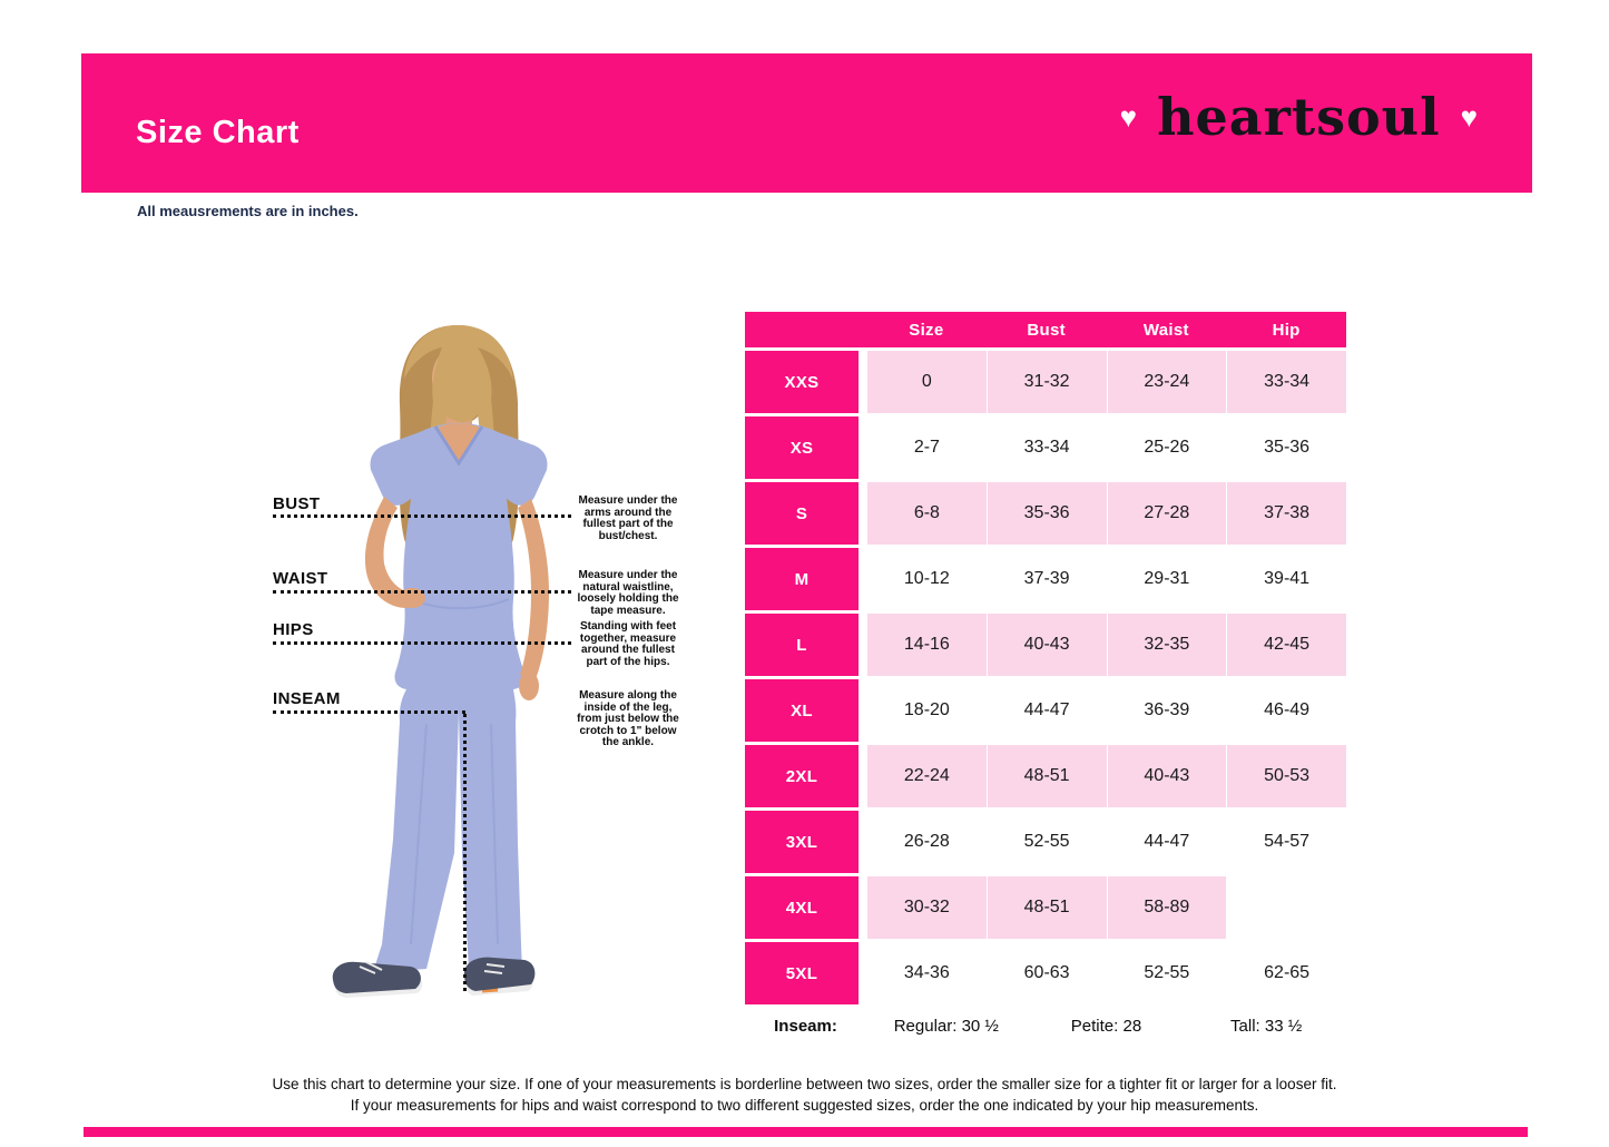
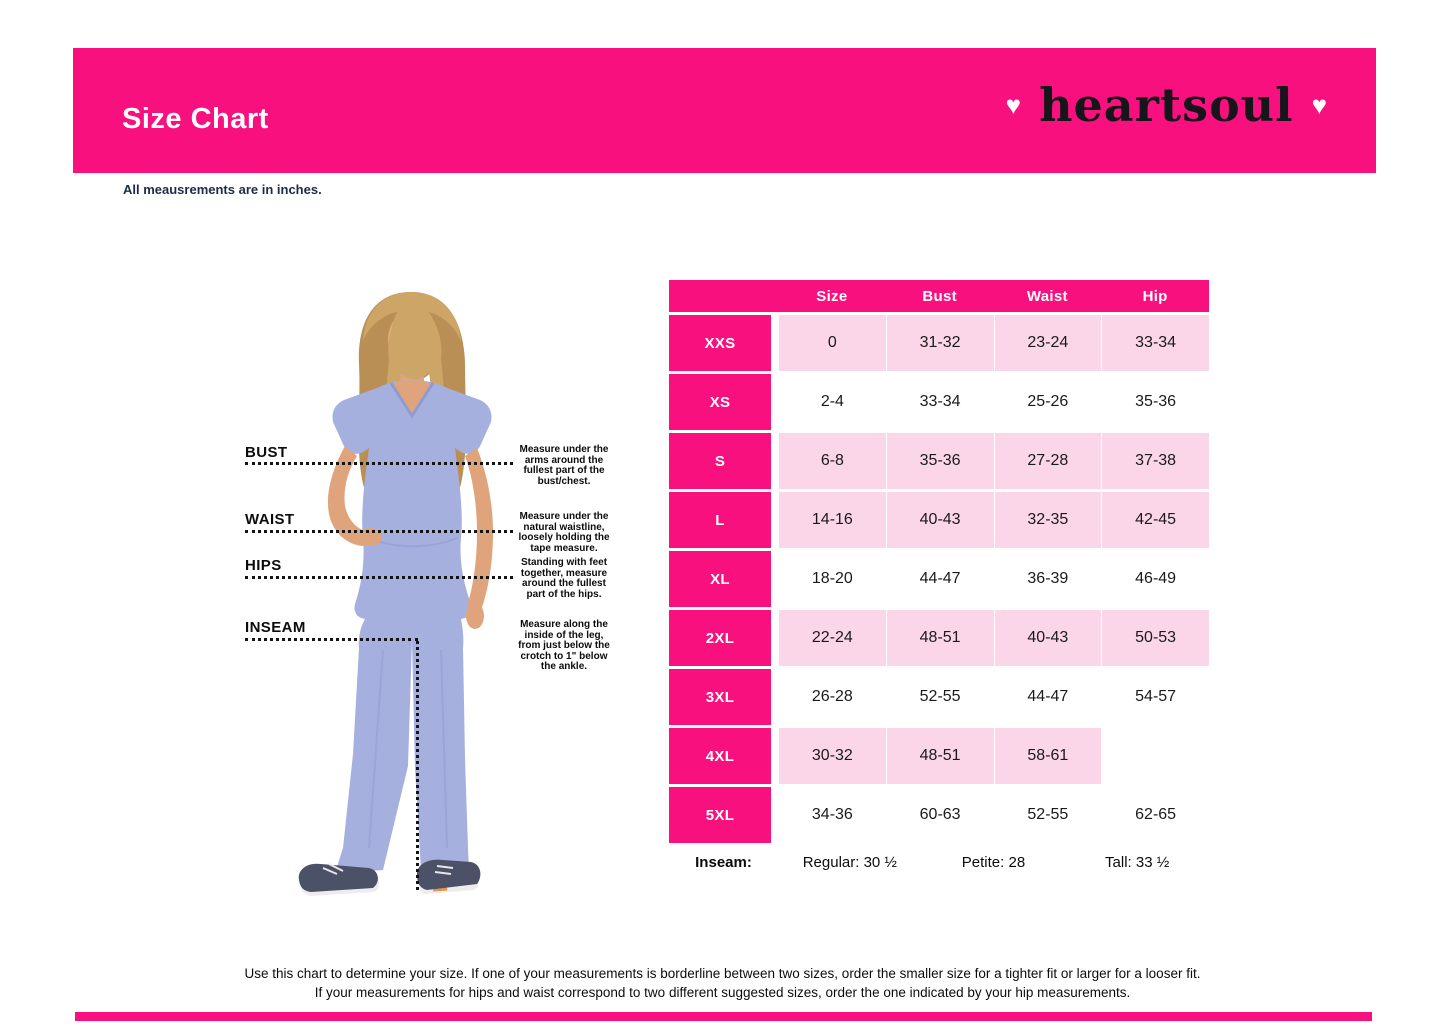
  Size Chart
  ♥
  heartsoul
  ♥
  All meausrements are in inches.
  BUST
  Measure under the arms around the fullest part of the bust/chest.
  WAIST
  Measure under the natural waistline, loosely holding the tape measure.
  HIPS
  Standing with feet together, measure around the fullest part of the hips.
  INSEAM
  Measure along the inside of the leg, from just below the crotch to 1" below the ankle.
  Size
  Bust
  Waist
  Hip
  XXS
  0
  31-32
  23-24
  33-34
  XS
- 2-7
+ 2-4
  33-34
  25-26
  35-36
  S
  6-8
  35-36
  27-28
  37-38
- M
- 10-12
- 37-39
- 29-31
- 39-41
  L
  14-16
  40-43
  32-35
  42-45
  XL
  18-20
  44-47
  36-39
  46-49
  2XL
  22-24
  48-51
  40-43
  50-53
  3XL
  26-28
  52-55
  44-47
  54-57
  4XL
  30-32
  48-51
- 58-89
+ 58-61
  5XL
  34-36
  60-63
  52-55
  62-65
  Inseam:
  Regular: 30 ½
  Petite: 28
  Tall: 33 ½
  Use this chart to determine your size. If one of your measurements is borderline between two sizes, order the smaller size for a tighter fit or larger for a looser fit.
  If your measurements for hips and waist correspond to two different suggested sizes, order the one indicated by your hip measurements.
